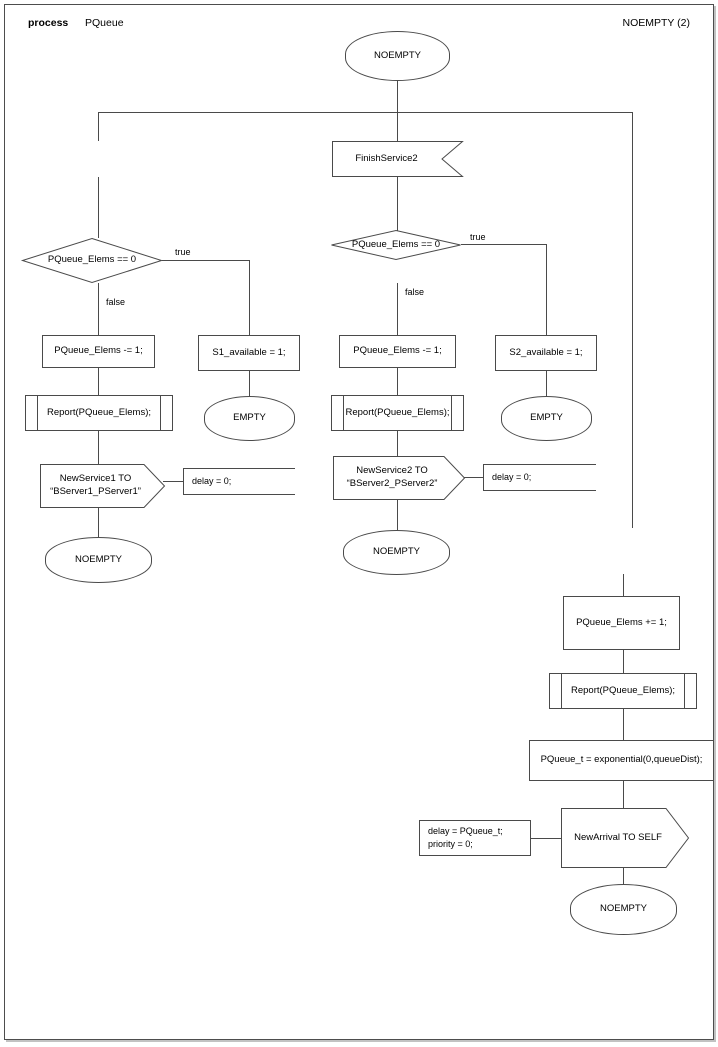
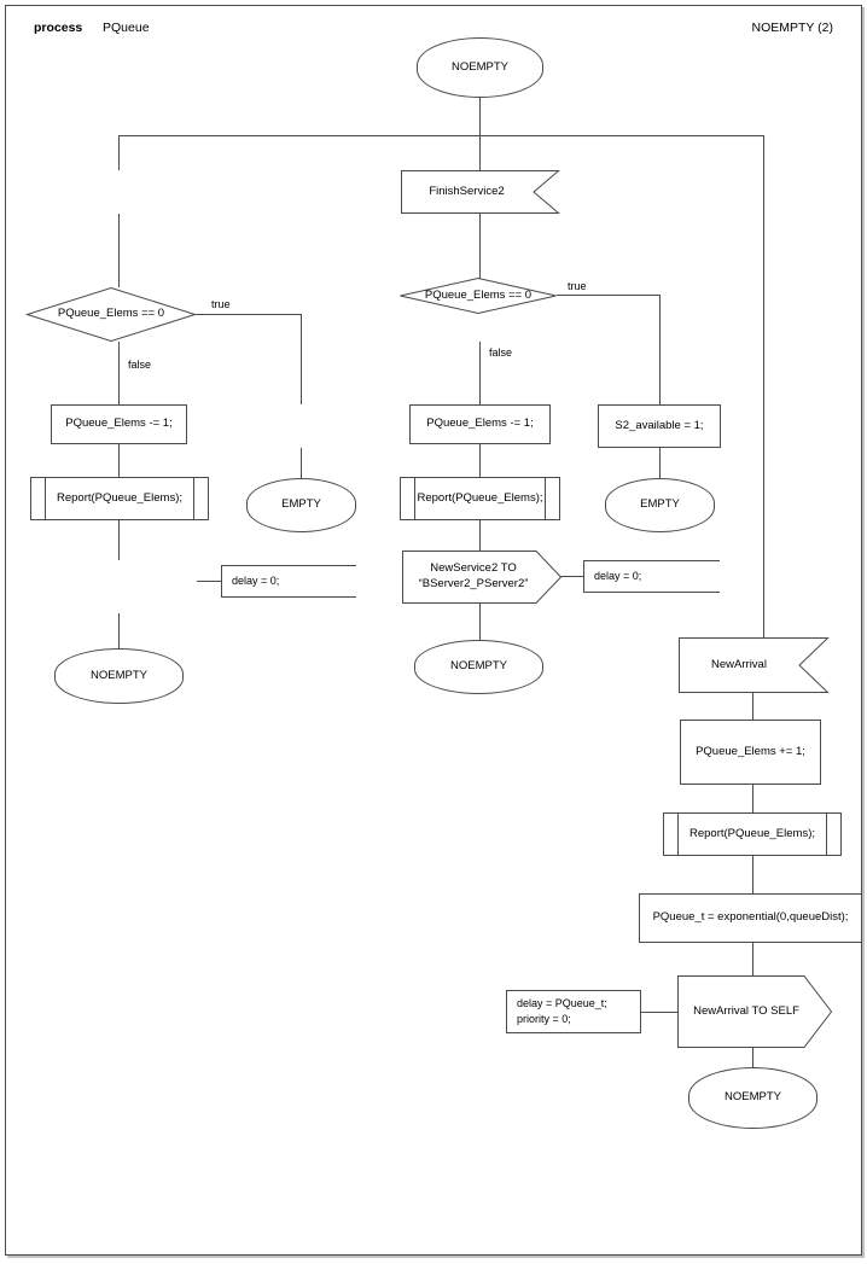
  process
  PQueue
  NOEMPTY (2)
  NOEMPTY
  PQueue_Elems == 0
  true
  false
  PQueue_Elems -= 1;
  Report(PQueue_Elems);
- NewService1 TO
- “BServer1_PServer1”
  delay = 0;
  NOEMPTY
- S1_available = 1;
  EMPTY
  FinishService2
  PQueue_Elems == 0
  true
  false
  PQueue_Elems -= 1;
  Report(PQueue_Elems);
  NewService2 TO
  “BServer2_PServer2”
  delay = 0;
  NOEMPTY
  S2_available = 1;
  EMPTY
+ NewArrival
  PQueue_Elems += 1;
  Report(PQueue_Elems);
  PQueue_t = exponential(0,queueDist);
  NewArrival TO SELF
  delay = PQueue_t;
  priority = 0;
  NOEMPTY
